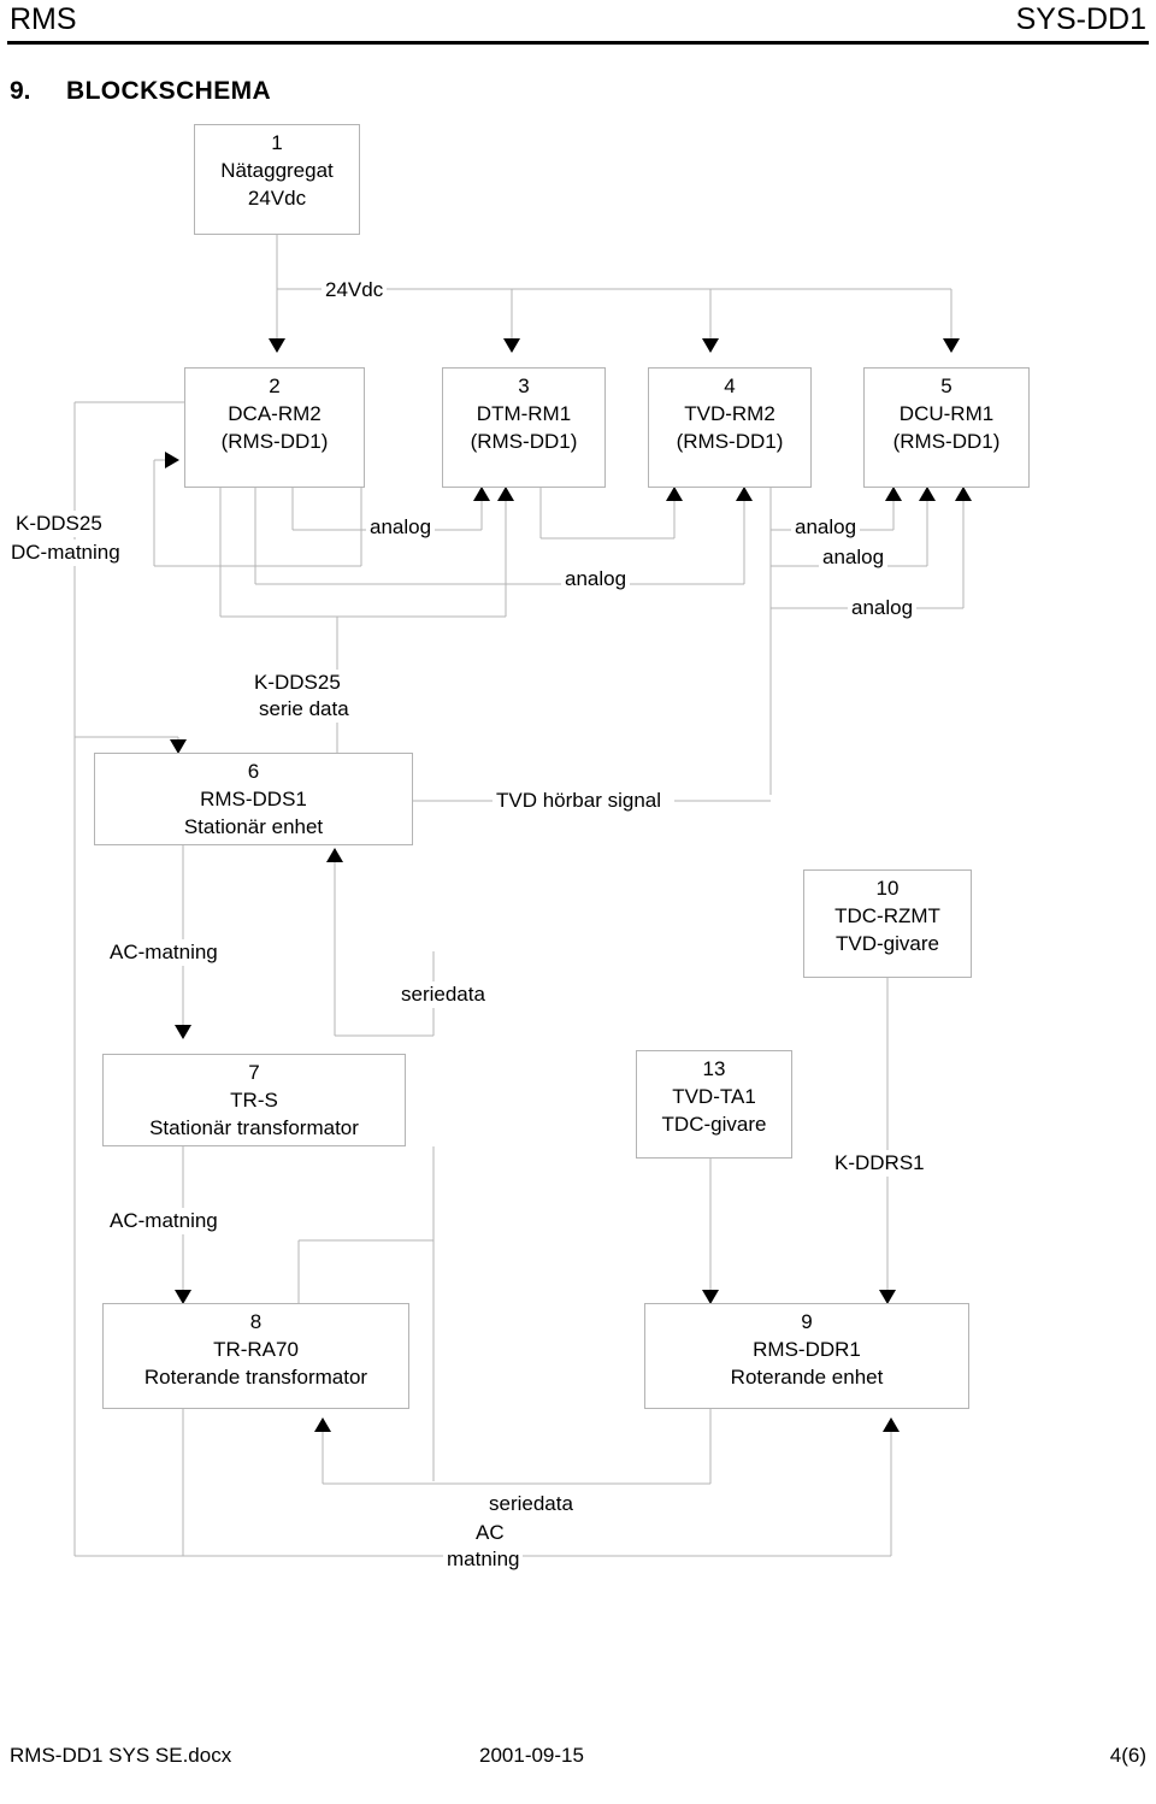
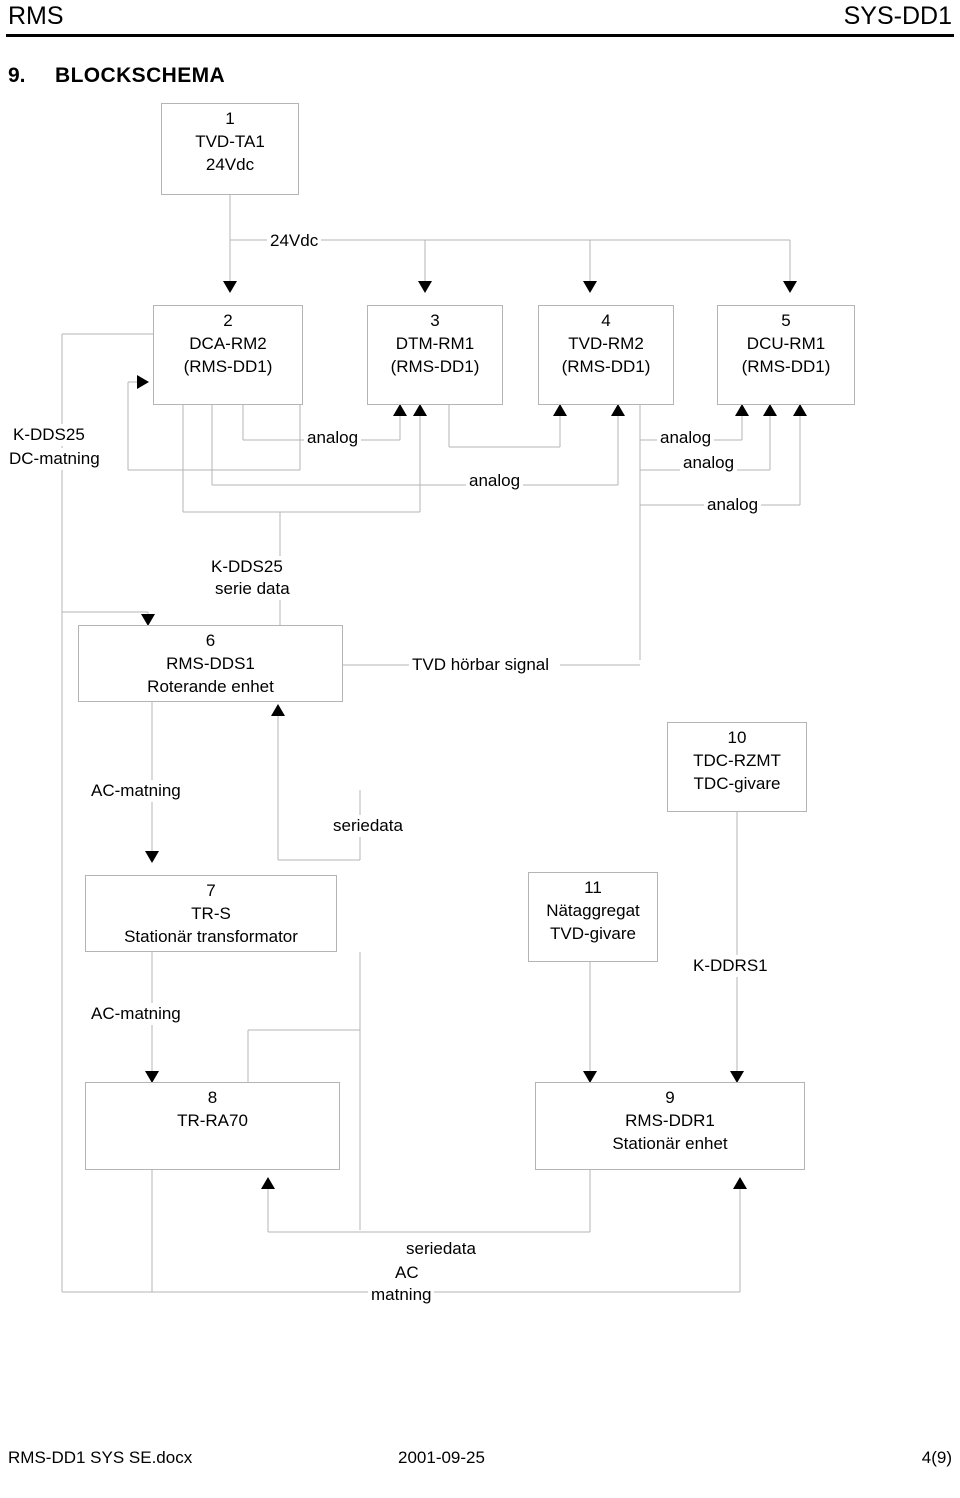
  RMS
  SYS-DD1
  9.
  BLOCKSCHEMA
  1
- Nätaggregat
+ TVD-TA1
  24Vdc
  2
  DCA-RM2
  (RMS-DD1)
  3
  DTM-RM1
  (RMS-DD1)
  4
  TVD-RM2
  (RMS-DD1)
  5
  DCU-RM1
  (RMS-DD1)
  6
  RMS-DDS1
- Stationär enhet
+ Roterande enhet
  7
  TR-S
  Stationär transformator
  8
  TR-RA70
- Roterande transformator
  9
  RMS-DDR1
- Roterande enhet
+ Stationär enhet
  10
  TDC-RZMT
- TVD-givare
+ TDC-givare
- 13
+ 11
- TVD-TA1
+ Nätaggregat
- TDC-givare
+ TVD-givare
  24Vdc
  K-DDS25
  DC-matning
  analog
  analog
  analog
  analog
  analog
  K-DDS25
  serie data
  TVD hörbar signal
  AC-matning
  seriedata
  K-DDRS1
  AC-matning
  seriedata
  AC
  matning
  RMS-DD1 SYS SE.docx
- 2001-09-15
+ 2001-09-25
- 4(6)
+ 4(9)
